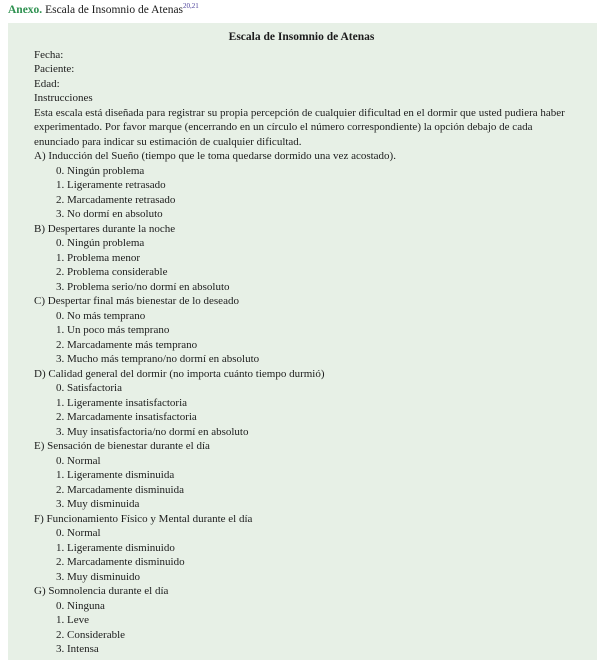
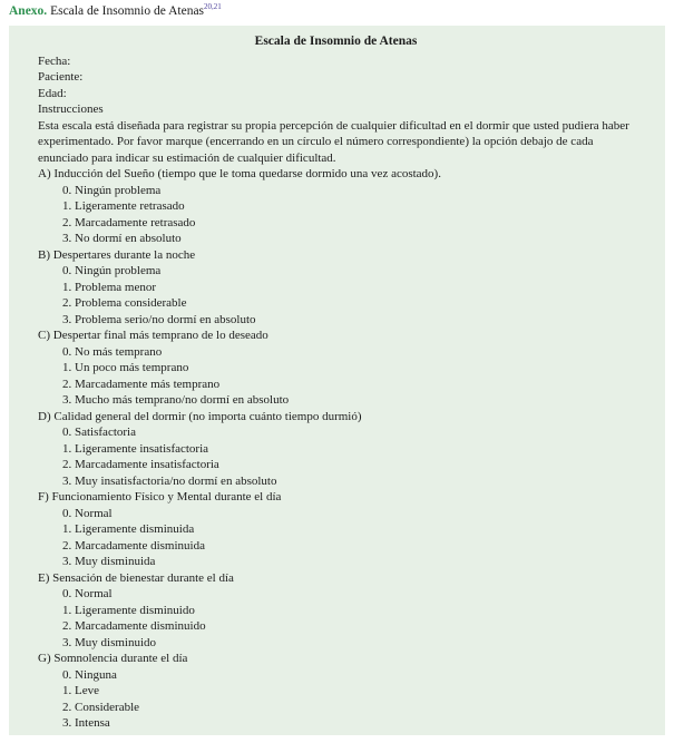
  Anexo. Escala de Insomnio de Atenas
  Escala de Insomnio de Atenas
  Fecha:
  Paciente:
  Edad:
  Instrucciones
  Esta escala está diseñada para registrar su propia percepción de cualquier dificultad en el dormir que usted pudiera haber experimentado. Por favor marque (encerrando en un círculo el número correspondiente) la opción debajo de cada enunciado para indicar su estimación de cualquier dificultad.
  A) Inducción del Sueño (tiempo que le toma quedarse dormido una vez acostado).
  0. Ningún problema
  1. Ligeramente retrasado
  2. Marcadamente retrasado
  3. No dormí en absoluto
  B) Despertares durante la noche
  0. Ningún problema
  1. Problema menor
  2. Problema considerable
  3. Problema serio/no dormí en absoluto
- C) Despertar final más bienestar de lo deseado
+ C) Despertar final más temprano de lo deseado
  0. No más temprano
  1. Un poco más temprano
  2. Marcadamente más temprano
  3. Mucho más temprano/no dormí en absoluto
  D) Calidad general del dormir (no importa cuánto tiempo durmió)
  0. Satisfactoria
  1. Ligeramente insatisfactoria
  2. Marcadamente insatisfactoria
  3. Muy insatisfactoria/no dormí en absoluto
- E) Sensación de bienestar durante el día
+ F) Funcionamiento Físico y Mental durante el día
  0. Normal
  1. Ligeramente disminuida
  2. Marcadamente disminuida
  3. Muy disminuida
- F) Funcionamiento Físico y Mental durante el día
+ E) Sensación de bienestar durante el día
  0. Normal
  1. Ligeramente disminuido
  2. Marcadamente disminuido
  3. Muy disminuido
  G) Somnolencia durante el día
  0. Ninguna
  1. Leve
  2. Considerable
  3. Intensa
